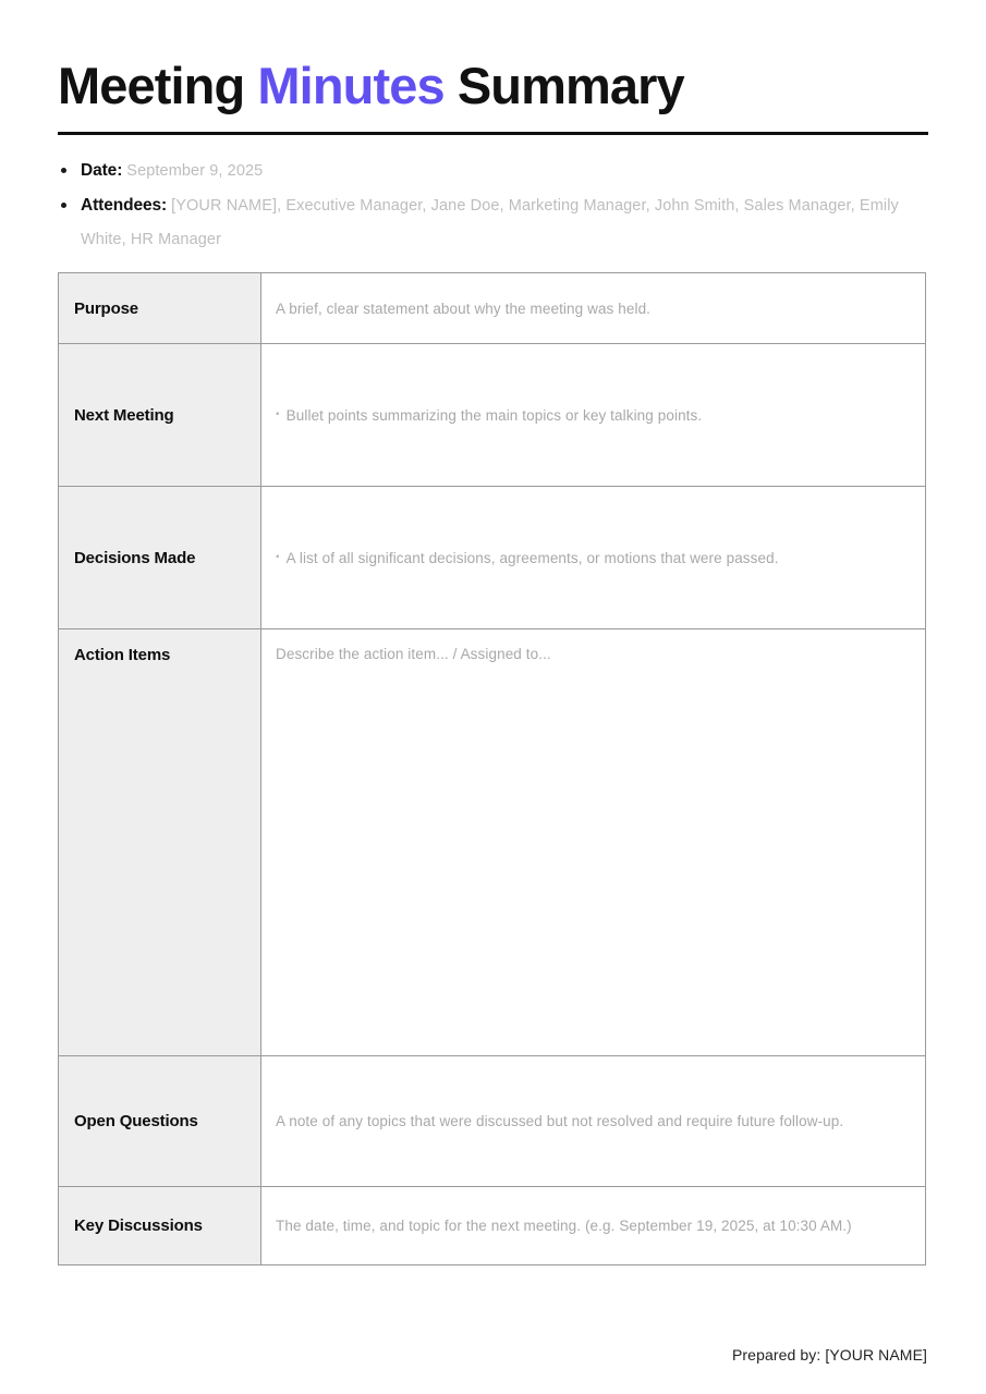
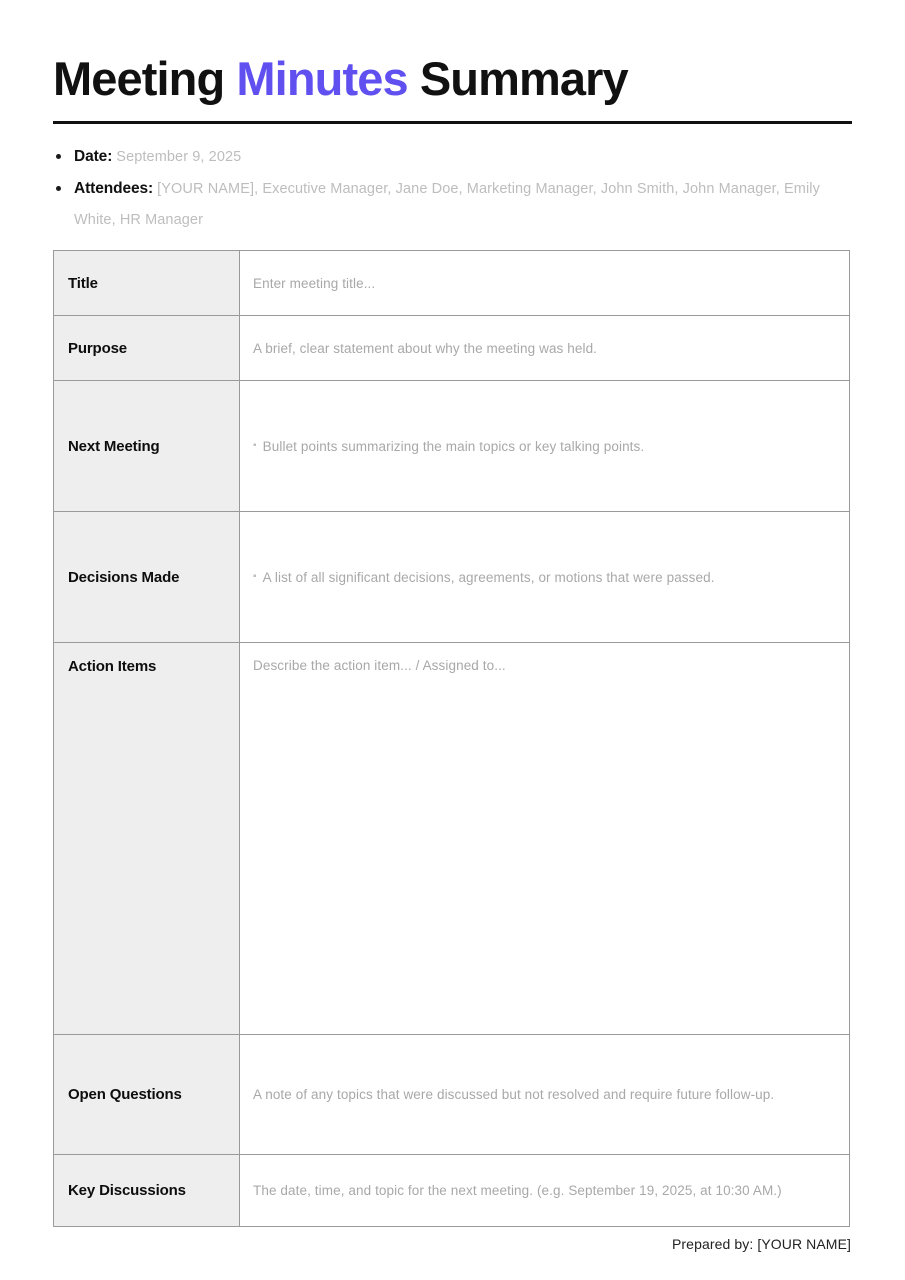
  Meeting Minutes Summary
  Date: September 9, 2025
- Attendees: [YOUR NAME], Executive Manager, Jane Doe, Marketing Manager, John Smith, Sales Manager, Emily White, HR Manager
+ Attendees: [YOUR NAME], Executive Manager, Jane Doe, Marketing Manager, John Smith, John Manager, Emily White, HR Manager
+ Title
+ Enter meeting title...
  Purpose
  A brief, clear statement about why the meeting was held.
  Next Meeting
  Bullet points summarizing the main topics or key talking points.
  Decisions Made
  A list of all significant decisions, agreements, or motions that were passed.
  Action Items
  Describe the action item... / Assigned to...
  Open Questions
  A note of any topics that were discussed but not resolved and require future follow-up.
  Key Discussions
  The date, time, and topic for the next meeting. (e.g. September 19, 2025, at 10:30 AM.)
  Prepared by: [YOUR NAME]
